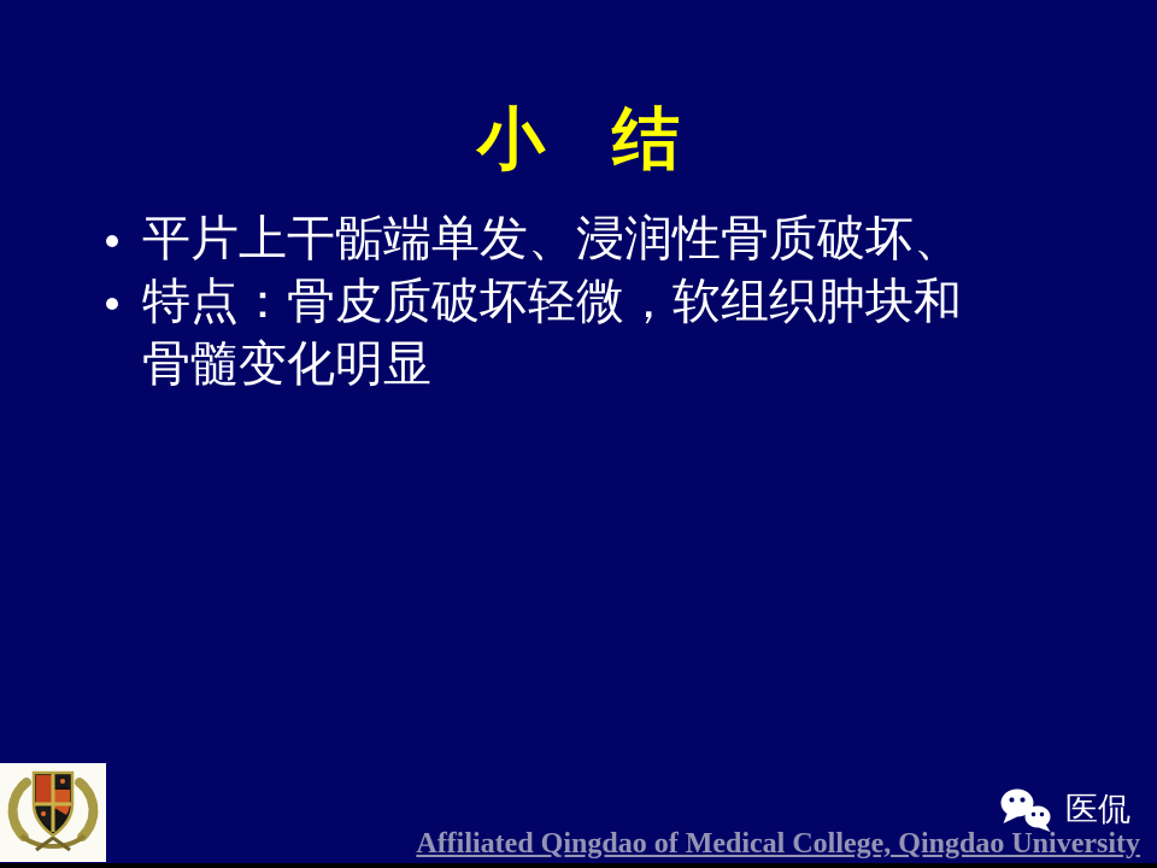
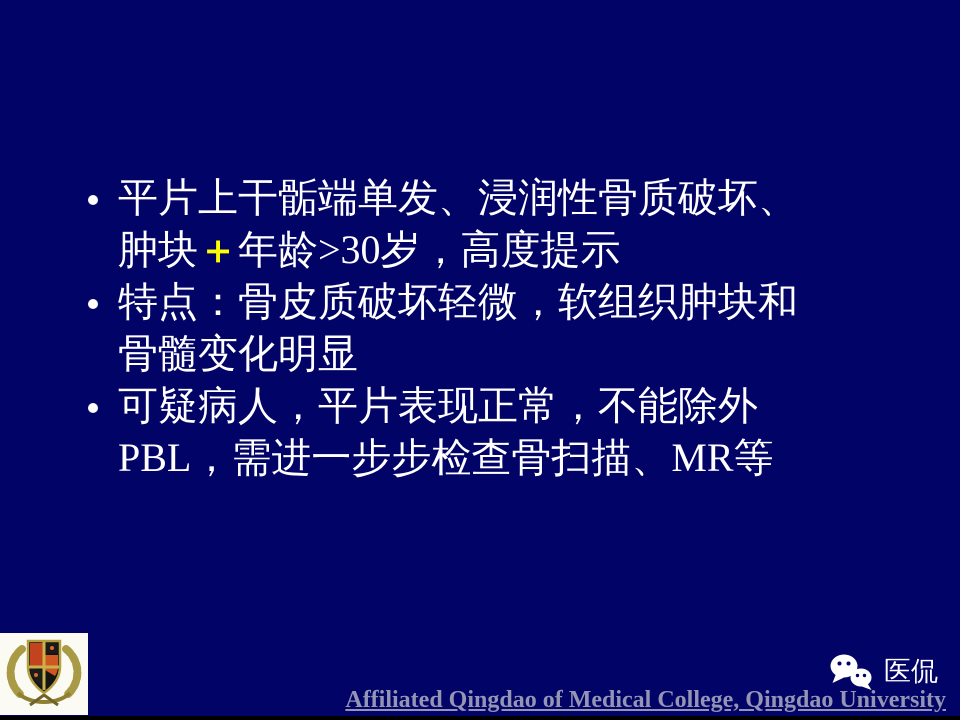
- 小 结
  平片上干骺端单发、浸润性骨质破坏、
+ 肿块＋年龄>30岁，高度提示
  特点：骨皮质破坏轻微，软组织肿块和
  骨髓变化明显
+ 可疑病人，平片表现正常，不能除外
+ PBL，需进一步步检查骨扫描、MR等
  医侃
  Affiliated Qingdao of Medical College, Qingdao University
